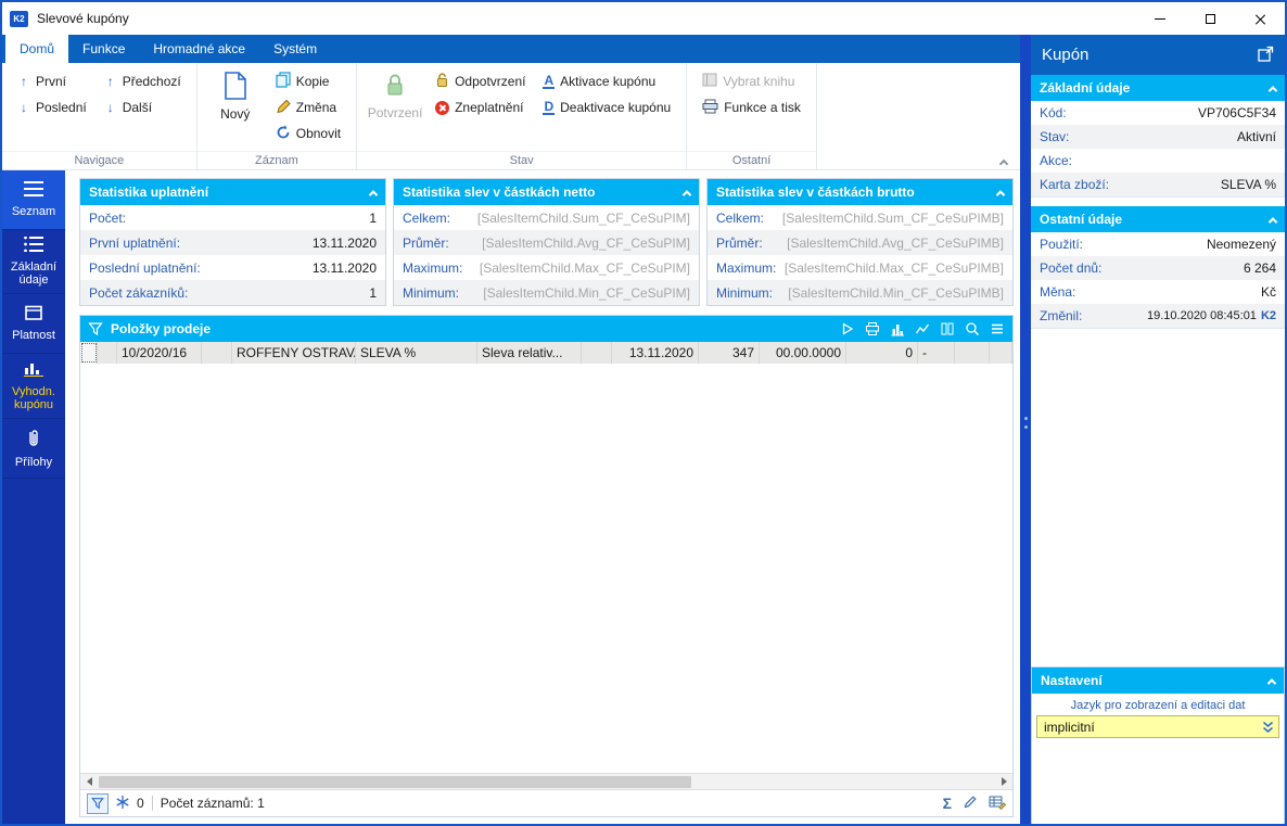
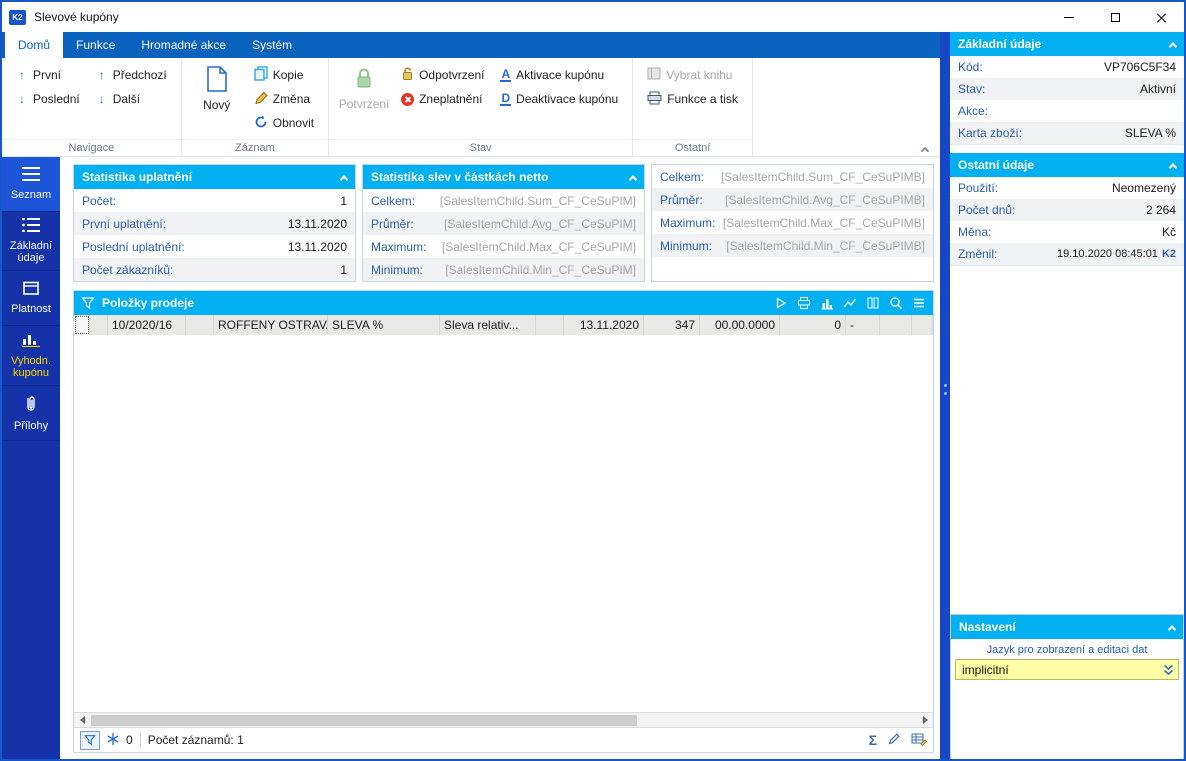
  K2
  Slevové kupóny
  Domů
  Funkce
  Hromadné akce
  Systém
  ↑
  První
  ↓
  Poslední
  ↑
  Předchozí
  ↓
  Další
  Navigace
  Nový
  Kopie
  Změna
  Obnovit
  Záznam
  Potvrzení
  Odpotvrzení
  Zneplatnění
  A
  Aktivace kupónu
  D
  Deaktivace kupónu
  Stav
  Vybrat knihu
  Funkce a tisk
  Ostatní
  Seznam
  Základní údaje
  Platnost
  Vyhodn. kupónu
  Přílohy
  Statistika uplatnění
  Počet:
  1
  První uplatnění:
  13.11.2020
  Poslední uplatnění:
  13.11.2020
  Počet zákazníků:
  1
  Statistika slev v částkách netto
  Celkem:
  [SalesItemChild.Sum_CF_CeSuPIM]
  Průměr:
  [SalesItemChild.Avg_CF_CeSuPIM]
  Maximum:
  [SalesItemChild.Max_CF_CeSuPIM]
  Minimum:
  [SalesItemChild.Min_CF_CeSuPIM]
- Statistika slev v částkách brutto
  Celkem:
  [SalesItemChild.Sum_CF_CeSuPIMB]
  Průměr:
  [SalesItemChild.Avg_CF_CeSuPIMB]
  Maximum:
  [SalesItemChild.Max_CF_CeSuPIMB]
  Minimum:
  [SalesItemChild.Min_CF_CeSuPIMB]
  Položky prodeje
  10/2020/16
  ROFFENY OSTRAV
  SLEVA %
  Sleva relativ...
  13.11.2020
  347
  00.00.0000
  0
  -
  0
  Počet záznamů: 1
  Σ
- Kupón
  Základní údaje
  Kód:
  VP706C5F34
  Stav:
  Aktivní
  Akce:
  Karta zboží:
  SLEVA %
  Ostatní údaje
  Použití:
  Neomezený
  Počet dnů:
- 6 264
+ 2 264
  Měna:
  Kč
  Změnil:
  19.10.2020 08:45:01
  K2
  Nastavení
  Jazyk pro zobrazení a editaci dat
  implicitní
